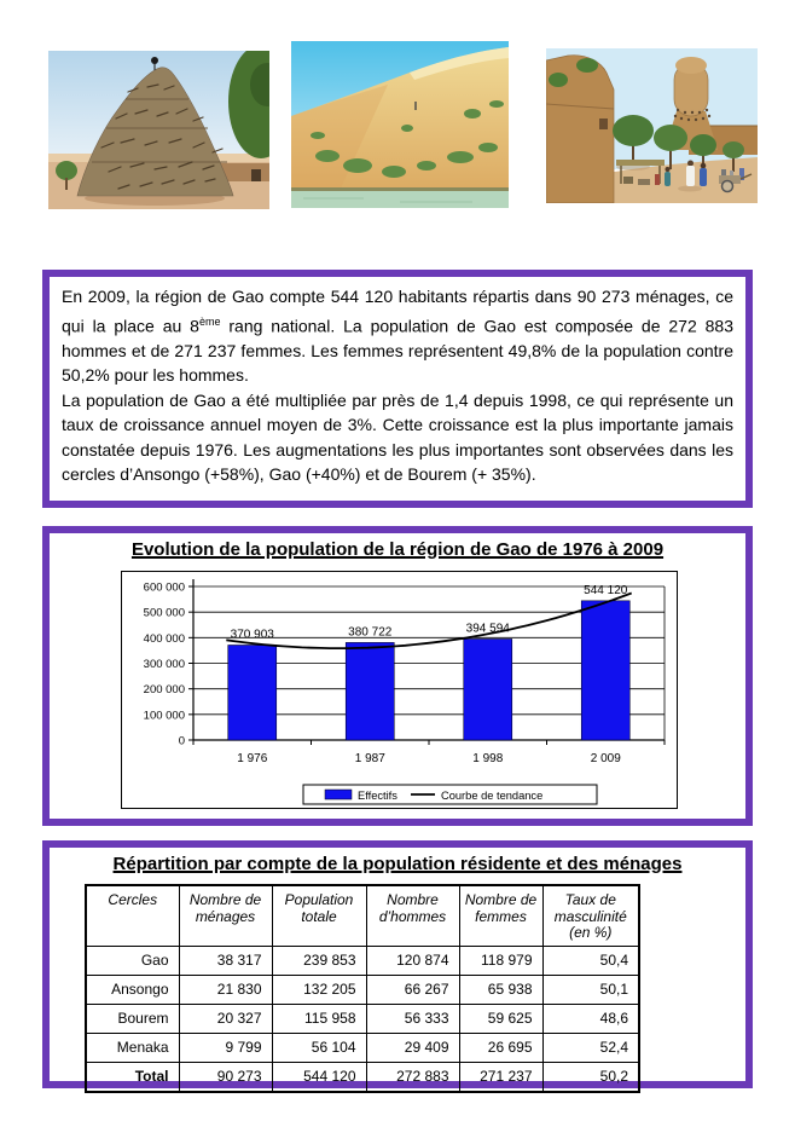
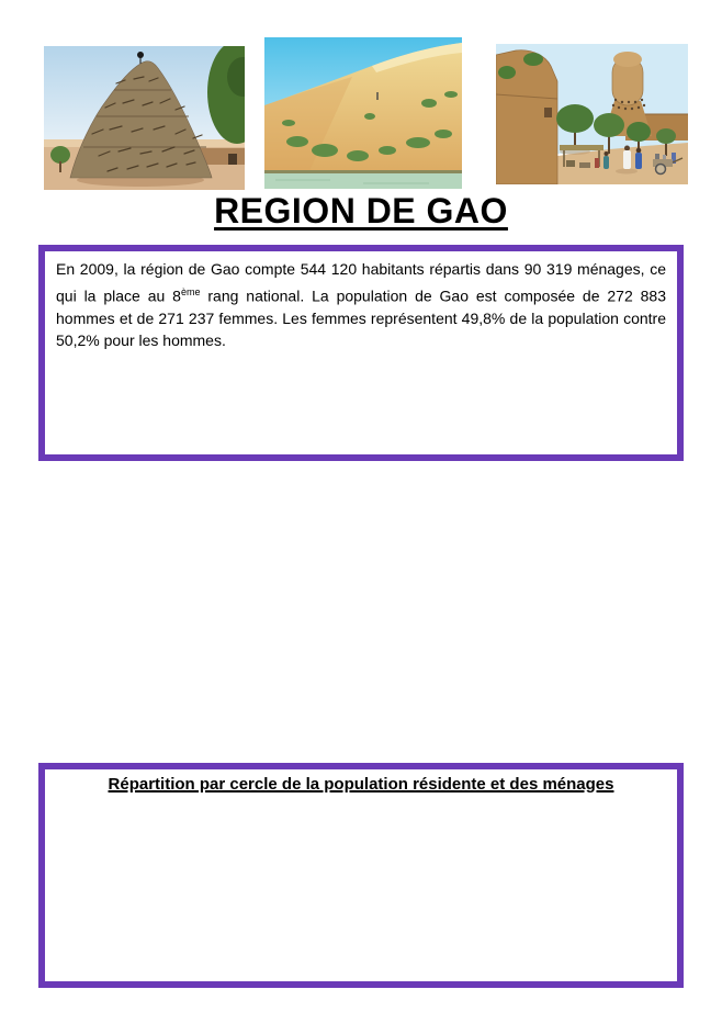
+ REGION DE GAO
- En 2009, la région de Gao compte 544 120 habitants répartis dans 90 273 ménages, ce qui la place au 8ème rang national. La population de Gao est composée de 272 883 hommes et de 271 237 femmes. Les femmes représentent 49,8% de la population contre 50,2% pour les hommes.
+ En 2009, la région de Gao compte 544 120 habitants répartis dans 90 319 ménages, ce qui la place au 8ème rang national. La population de Gao est composée de 272 883 hommes et de 271 237 femmes. Les femmes représentent 49,8% de la population contre 50,2% pour les hommes.
- La population de Gao a été multipliée par près de 1,4 depuis 1998, ce qui représente un taux de croissance annuel moyen de 3%. Cette croissance est la plus importante jamais constatée depuis 1976. Les augmentations les plus importantes sont observées dans les cercles d’Ansongo (+58%), Gao (+40%) et de Bourem (+ 35%).
- Evolution de la population de la région de Gao de 1976 à 2009
- 0
- 100 000
- 200 000
- 300 000
- 400 000
- 500 000
- 600 000
- 370 903
- 1 976
- 380 722
- 1 987
- 394 594
- 1 998
- 544 120
- 2 009
- Effectifs
- Courbe de tendance
- Répartition par compte de la population résidente et des ménages
+ Répartition par cercle de la population résidente et des ménages
- Cercles	Nombre de ménages	Population totale	Nombre d’hommes	Nombre de femmes	Taux de masculinité (en %)
- Gao	38 317	239 853	120 874	118 979	50,4
- Ansongo	21 830	132 205	66 267	65 938	50,1
- Bourem	20 327	115 958	56 333	59 625	48,6
- Menaka	9 799	56 104	29 409	26 695	52,4
- Total	90 273	544 120	272 883	271 237	50,2
